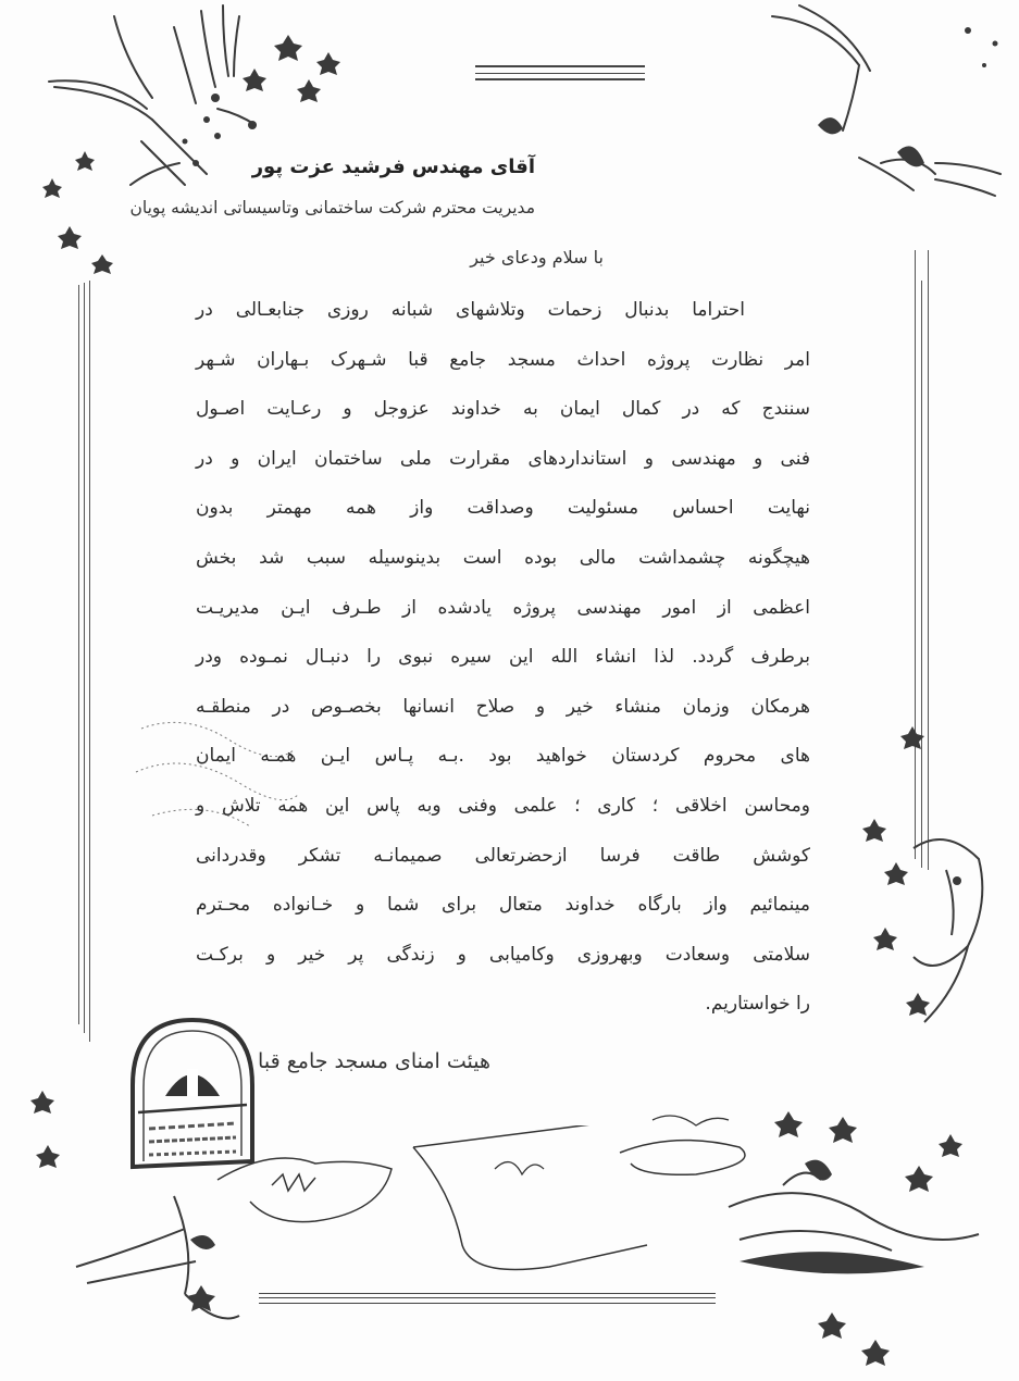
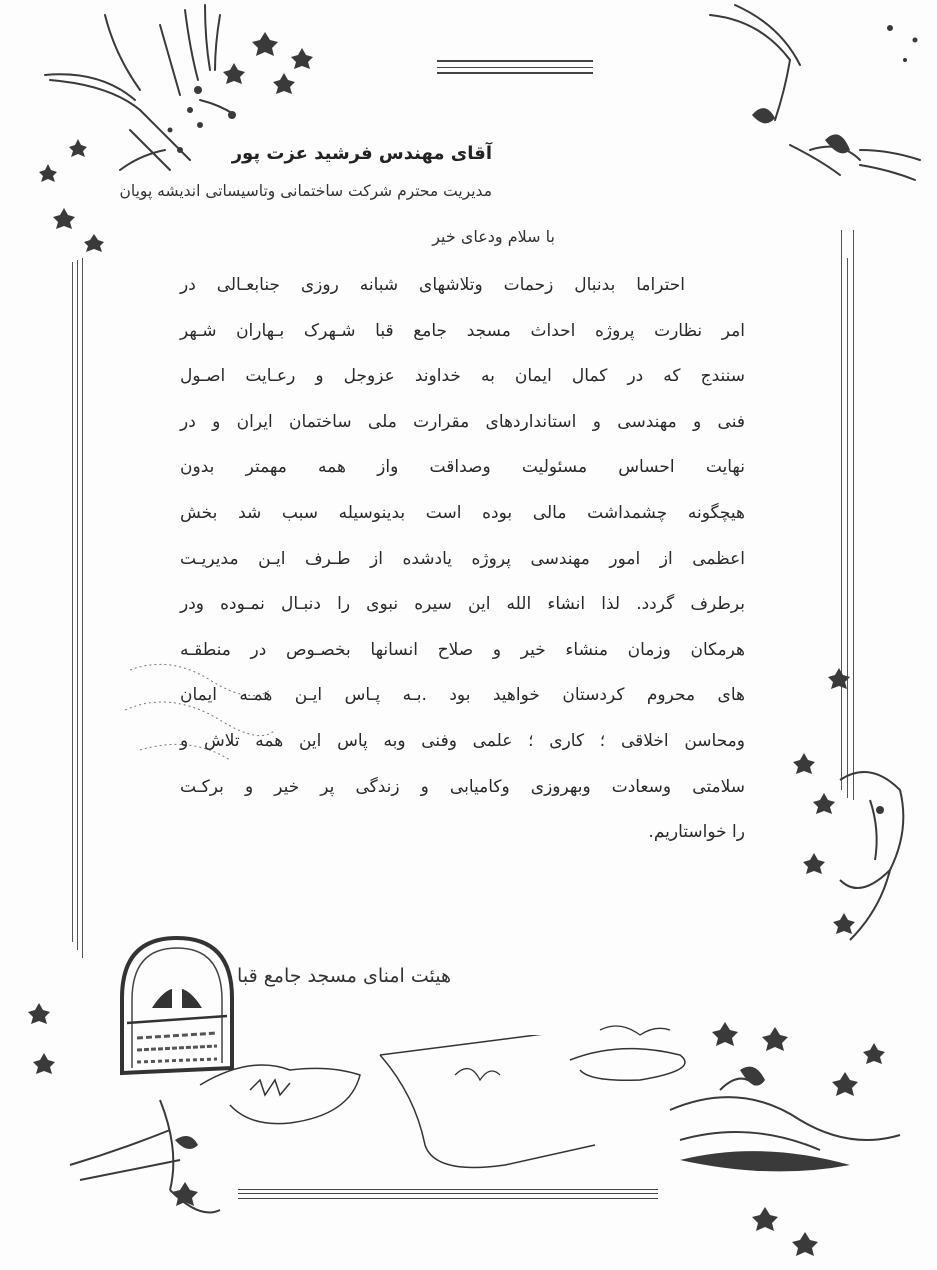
  آقای مهندس فرشید عزت پور
  مدیریت محترم شرکت ساختمانی وتاسیساتی اندیشه پویان
  با سلام ودعای خیر
  احتراما بدنبال زحمات وتلاشهای شبانه روزی جنابعـالی در
  امر نظارت پروژه احداث مسجد جامع قبا شـهرک بـهاران شـهر
  سنندج که در کمال ایمان به خداوند عزوجل و رعـایت اصـول
  فنی و مهندسی و استانداردهای مقرارت ملی ساختمان ایران و در
  نهایت احساس مسئولیت وصداقت واز همه مهمتر بدون
  هیچگونه چشمداشت مالی بوده است بدینوسیله سبب شد بخش
  اعظمی از امور مهندسی پروژه یادشده از طـرف ایـن مدیریـت
  برطرف گردد. لذا انشاء الله این سیره نبوی را دنبـال نمـوده ودر
  هرمکان وزمان منشاء خیر و صلاح انسانها بخصـوص در منطقـه
  های محروم کردستان خواهید بود .بـه پـاس ایـن همـه ایمان
  ومحاسن اخلاقی ؛ کاری ؛ علمی وفنی وبه پاس این همه تلاش و
- کوشش طاقت فرسا ازحضرتعالی صمیمانـه تشکر وقدردانی
- مینمائیم واز بارگاه خداوند متعال برای شما و خـانواده محـترم
  سلامتی وسعادت وبهروزی وکامیابی و زندگی پر خیر و برکـت
  را خواستاریم.
  هیئت امنای مسجد جامع قبا
